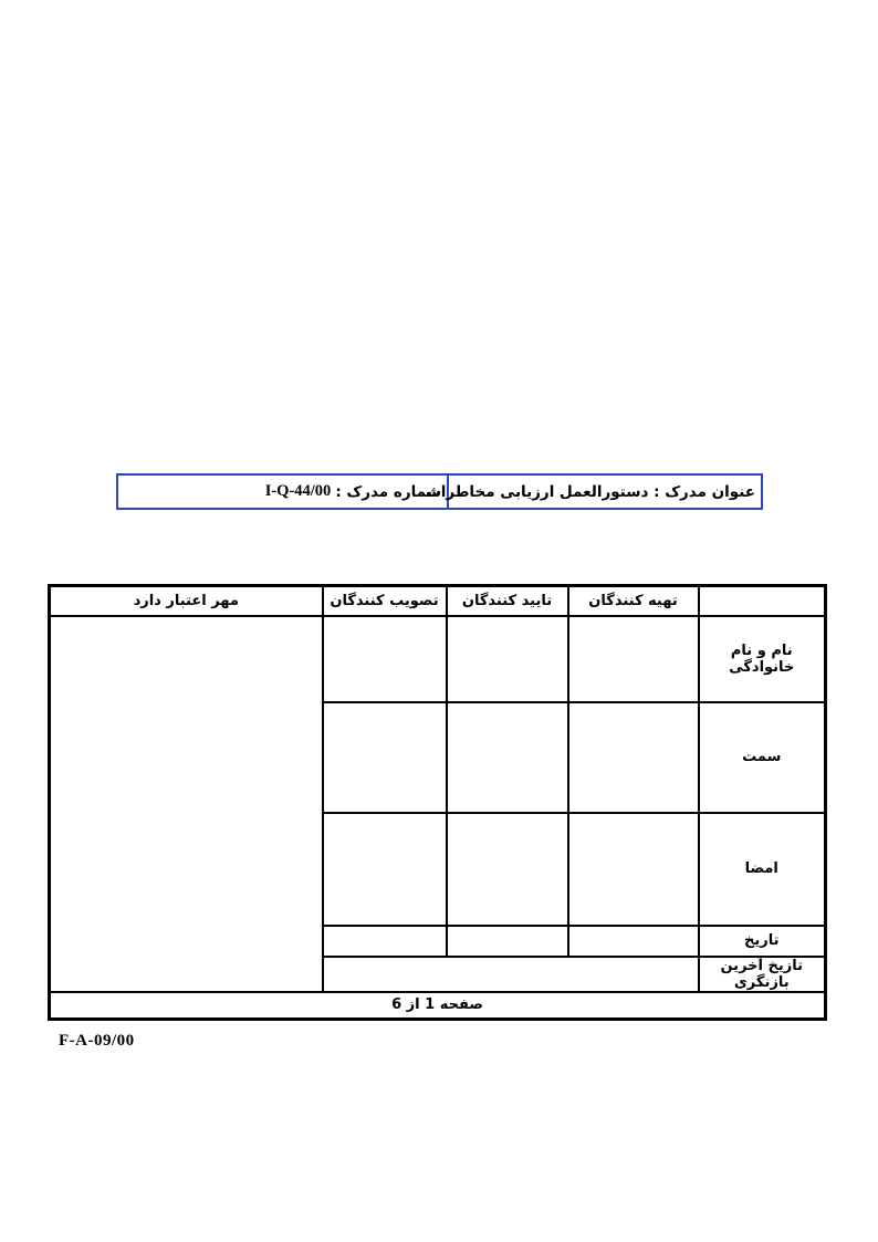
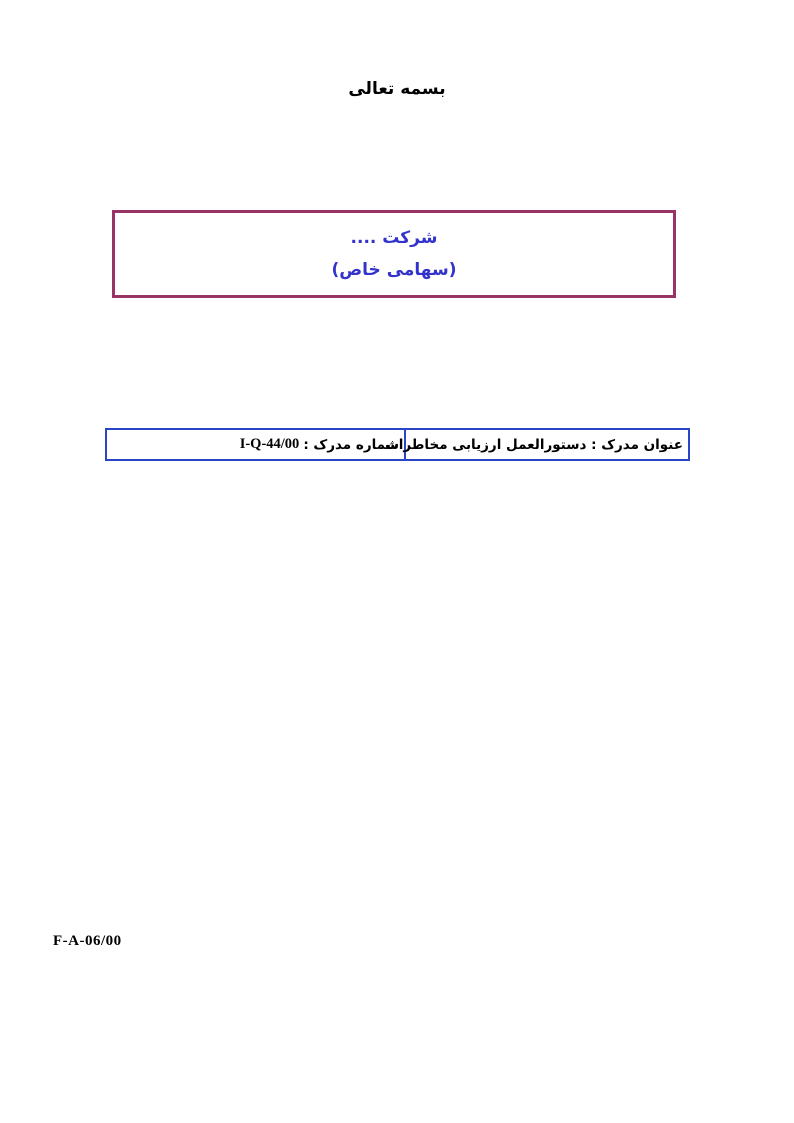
+ بسمه تعالی
+ شرکت ....
+ (سهامی خاص)
  عنوان مدرک : دستورالعمل ارزیابی مخاطر
  شماره مدرک :
  I-Q-44/00
- 	تهیه کنندگان	تایید کنندگان	تصویب کنندگان	مهر اعتبار دارد
- نام و نام خانوادگی
- سمت
- امضا
- تاریخ
- تازیخ آخرین بازنگری
- صفحه 1 از 6
- F-A-09/00
+ F-A-06/00
